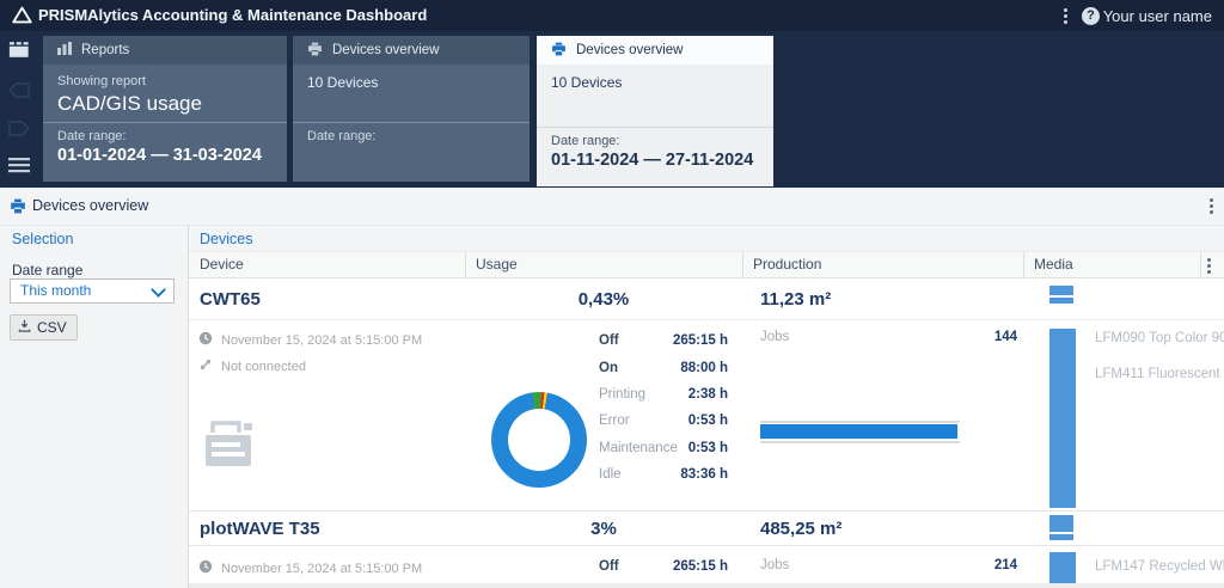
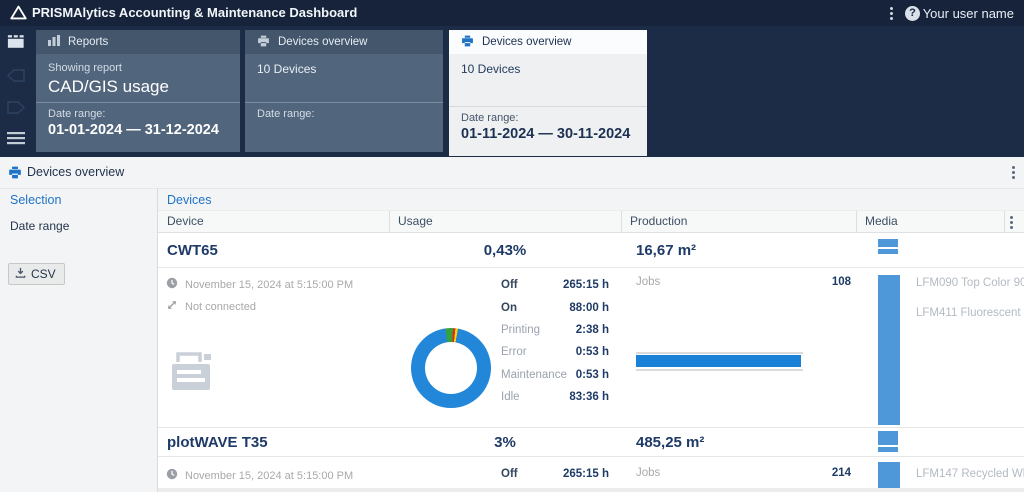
  PRISMAlytics Accounting & Maintenance Dashboard
  ?
  Your user name
  Reports
  Showing report
  CAD/GIS usage
  Date range:
- 01-01-2024 — 31-03-2024
+ 01-01-2024 — 31-12-2024
  Devices overview
  10 Devices
  Date range:
  Devices overview
  10 Devices
  Date range:
- 01-11-2024 — 27-11-2024
+ 01-11-2024 — 30-11-2024
  Devices overview
  Selection
  Date range
- This month
  CSV
  Devices
  Device
  Usage
  Production
  Media
  CWT65
  0,43%
- 11,23 m²
+ 16,67 m²
  November 15, 2024 at 5:15:00 PM
  Not connected
  Off
  265:15 h
  On
  88:00 h
  Printing
  2:38 h
  Error
  0:53 h
  Maintenance
  0:53 h
  Idle
  83:36 h
  Jobs
- 144
+ 108
  LFM090 Top Color 90
  LFM411 Fluorescent
  plotWAVE T35
  3%
  485,25 m²
  November 15, 2024 at 5:15:00 PM
  Off
  265:15 h
  Jobs
  214
  LFM147 Recycled W
